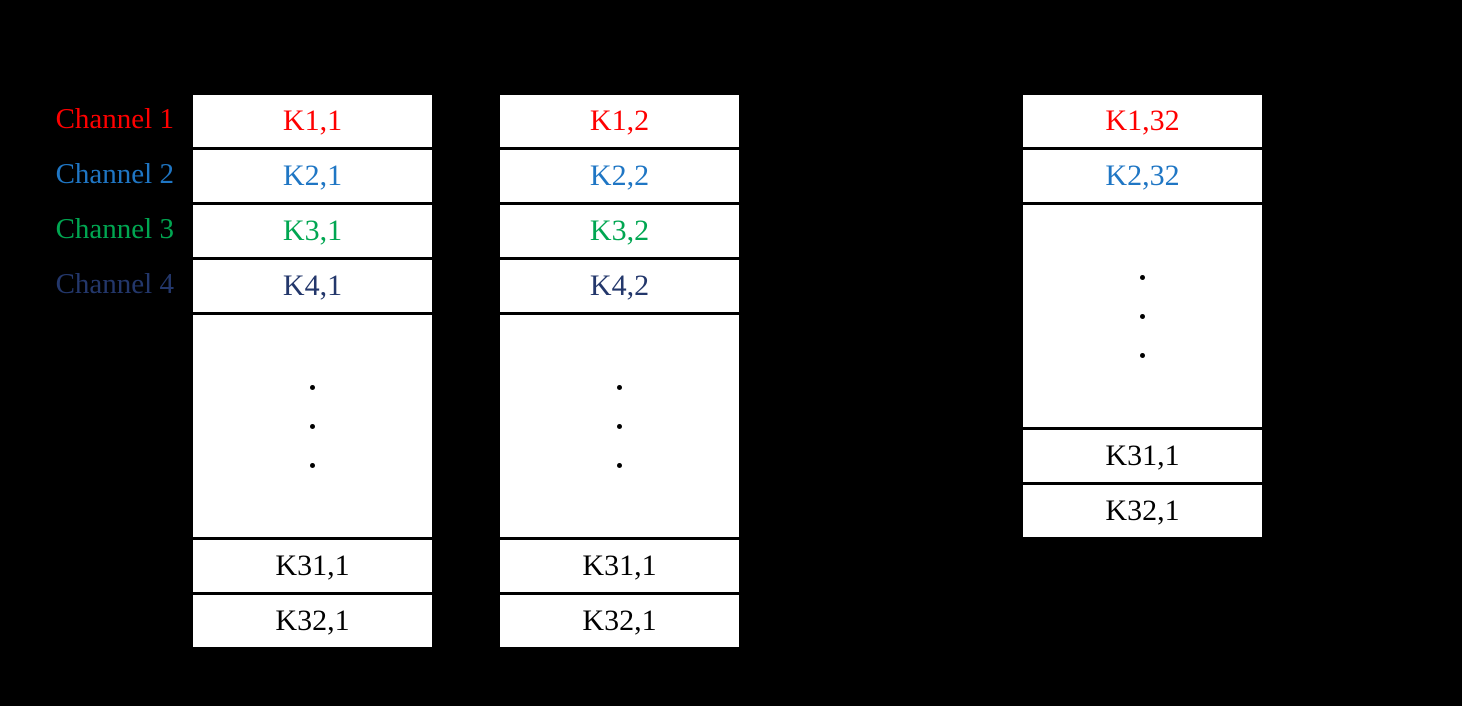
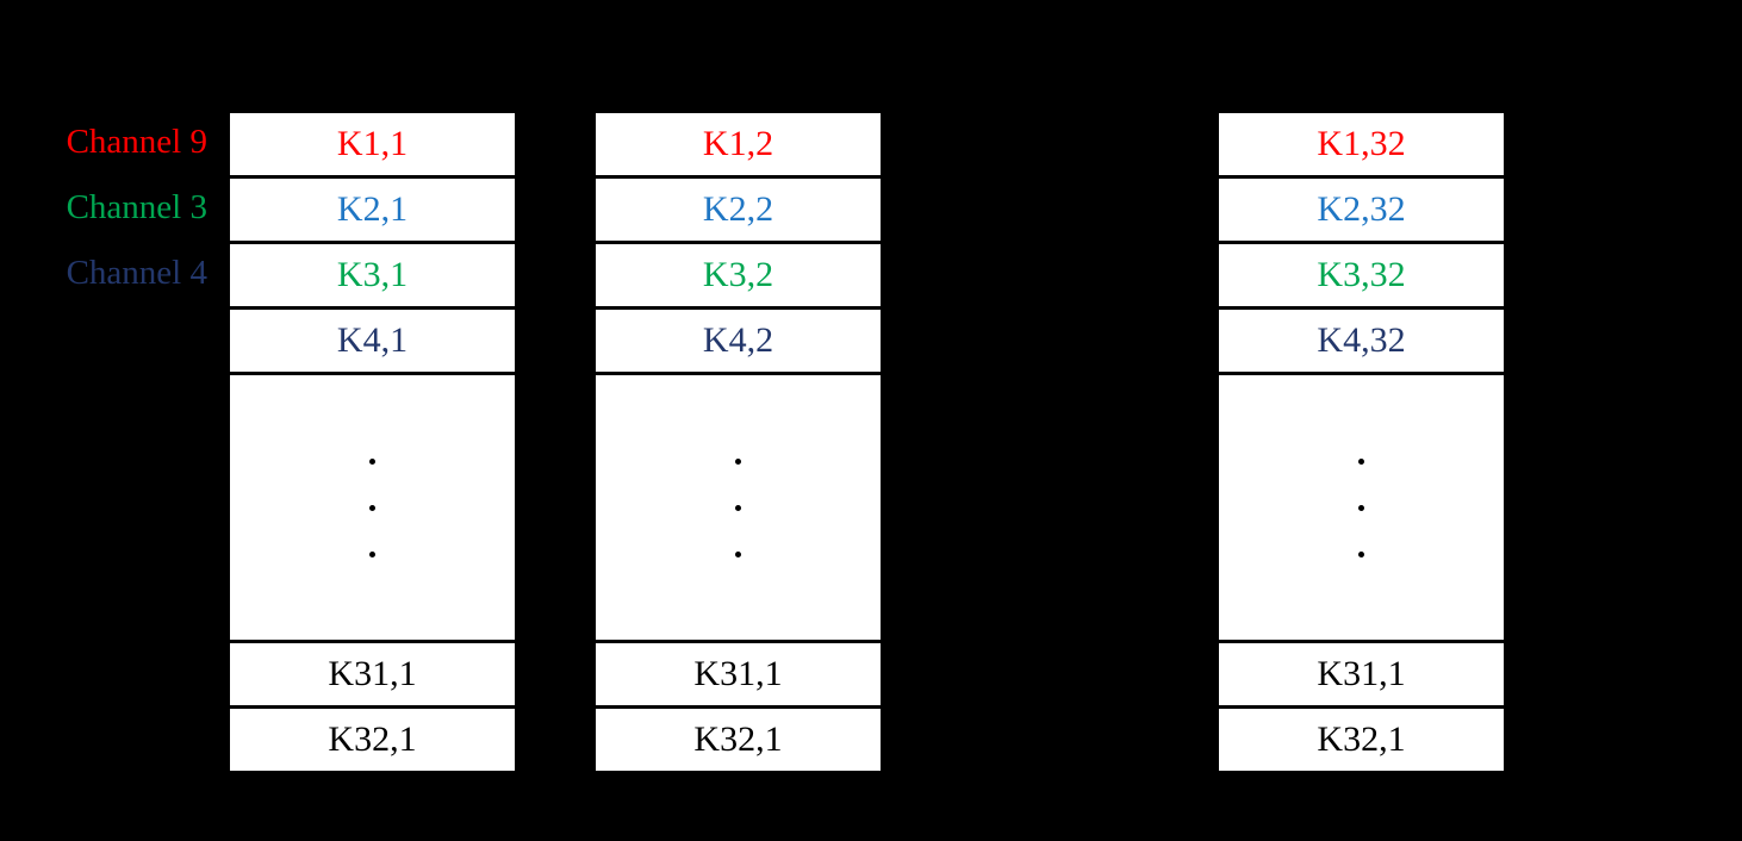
- Channel 1
+ Channel 9
- Channel 2
  Channel 3
  Channel 4
  K1,1
  K2,1
  K3,1
  K4,1
  K31,1
  K32,1
  K1,2
  K2,2
  K3,2
  K4,2
  K31,1
  K32,1
  K1,32
  K2,32
+ K3,32
+ K4,32
  K31,1
  K32,1
